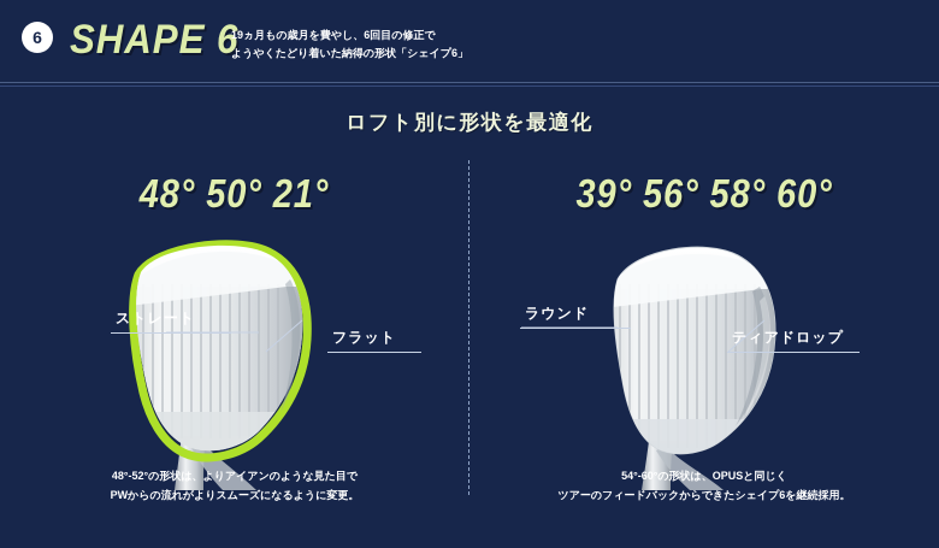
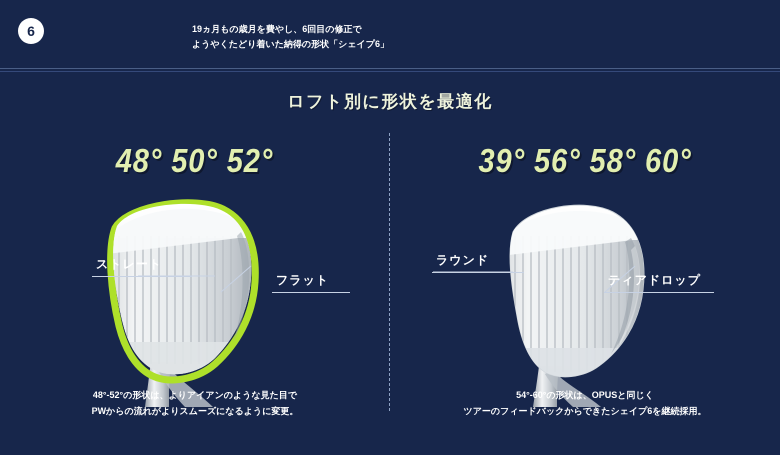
  6
- SHAPE 6
  19ヵ月もの歳月を費やし、6回目の修正で
  ようやくたどり着いた納得の形状「シェイプ6」
  ロフト別に形状を最適化
- 48° 50° 21°
+ 48° 50° 52°
  ストレート
  フラット
  39° 56° 58° 60°
  ラウンド
  ティアドロップ
  48°-52°の形状は、よりアイアンのような見た目で
  PWからの流れがよりスムーズになるように変更。
  54°-60°の形状は、OPUSと同じく
  ツアーのフィードバックからできたシェイプ6を継続採用。
